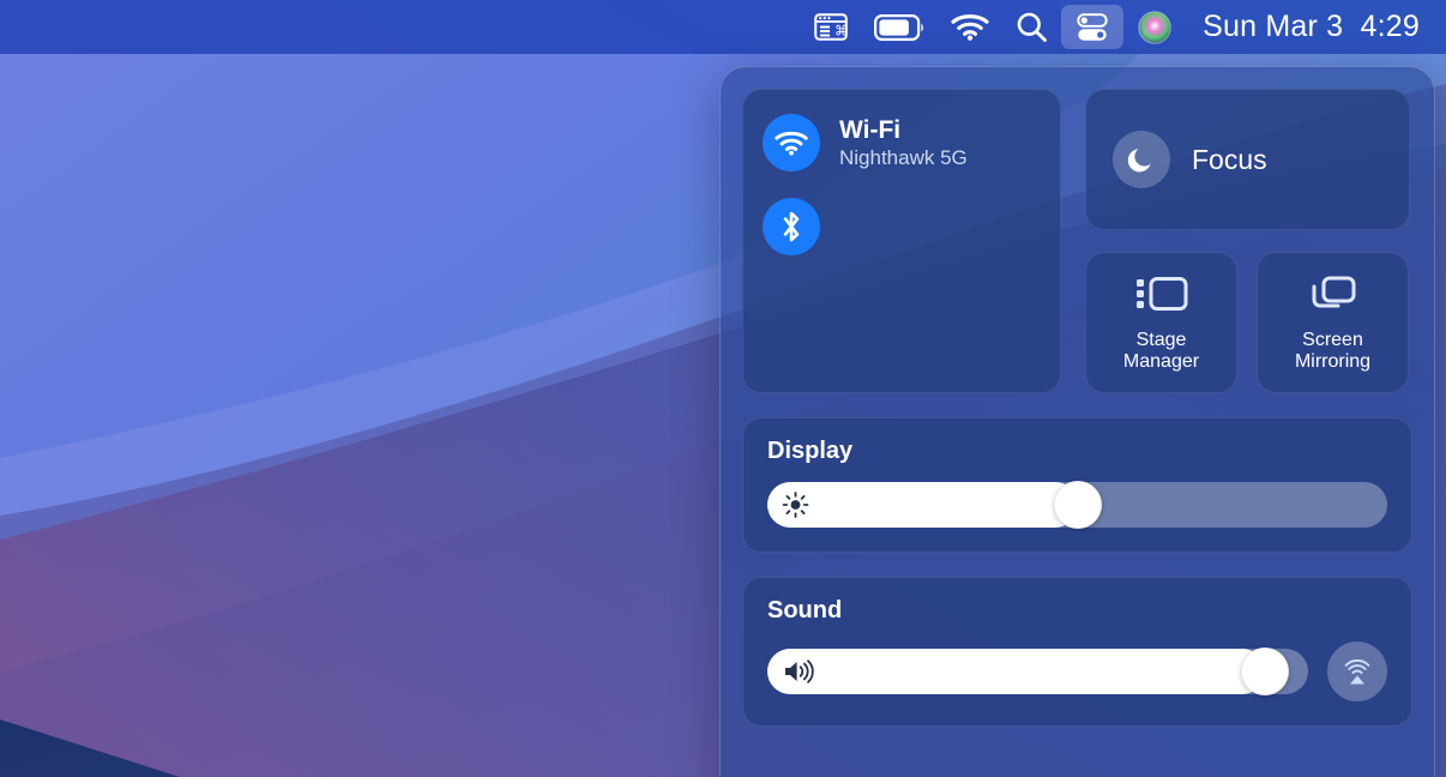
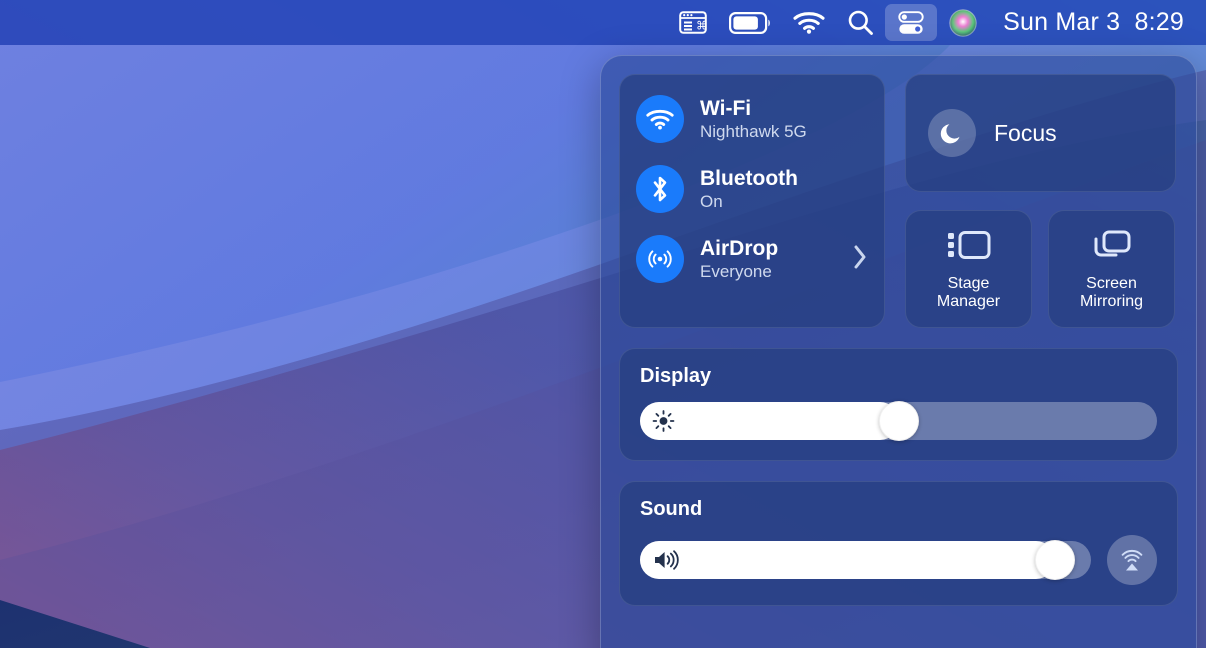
  ⌘
- Sun Mar 3 4:29
+ Sun Mar 3 8:29
  Wi-Fi
  Nighthawk 5G
+ Bluetooth
+ On
+ AirDrop
+ Everyone
  Focus
  Stage
  Manager
  Screen
  Mirroring
  Display
  Sound
